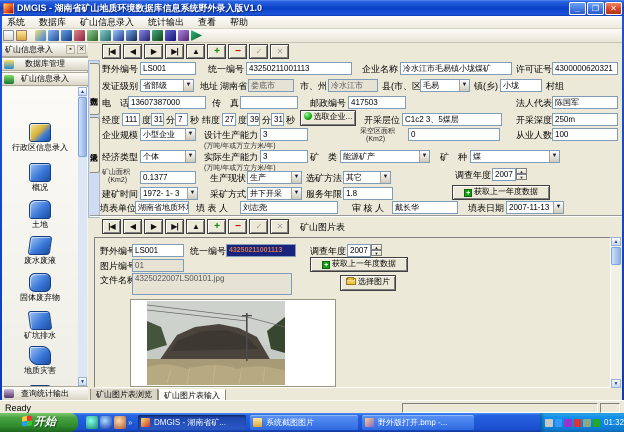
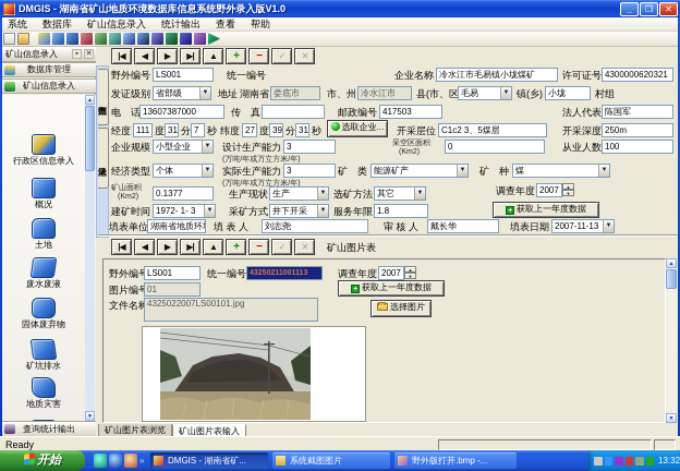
  DMGIS - 湖南省矿山地质环境数据库信息系统野外录入版V1.0
  _
  ❐
  ✕
  系统
  数据库
  矿山信息录入
  统计输出
  查看
  帮助
  矿山信息录入
  数据库管理
  矿山信息录入
  行政区信息录入
  概况
  土地
  废水废液
  固体废弃物
  矿坑排水
  地质灾害
  查询统计输出
  |◀
  ◀
  ▶
  ▶|
  ▲
  +
  −
  ✓
  ✕
  野外编号
  LS001
  统一编号
- 43250211001113
  企业名称
  冷水江市毛易镇小垅煤矿
  许可证号
  4300000620321
  发证级别
  省部级
  地址
  湖南省
  娄底市
  市、州
  冷水江市
  县(市、区
  毛易
  镇(乡)
  小垅
  村组
  电 话
  13607387000
  传 真
  邮政编号
  417503
  法人代表
  陈国军
  经度
  111
  度
  31
  分
  7
  秒
  纬度
  27
  度
  39
  分
  31
  秒
  选取企业...
  开采层位
  C1c2 3、5煤层
  开采深度
  250m
  企业规模
  小型企业
  设计生产能力
  3
  0
  从业人数
  100
  经济类型
  个体
  实际生产能力
  3
  矿 类
  能源矿产
  矿 种
  煤
  0.1377
  生产现状
  生产
  选矿方法
  其它
  调查年度
  2007
  建矿时间
  1972- 1- 3
  采矿方式
  井下开采
  服务年限
  1.8
  获取上一年度数据
  填表单位
  湖南省地质环
  填 表 人
  刘志尧
  审 核 人
  戴长华
  填表日期
  2007-11-13
  |◀
  ◀
  ▶
  ▶|
  ▲
  +
  −
  ✓
  ✕
  矿山图片表
  野外编
  LS001
  统一编号
  调查年度
  2007
  图片编
  01
  获取上一年度数据
  文件名
  4325022007LS00101.jpg
  选择图片
  矿山图片表浏览
  矿山图片表输入
  Ready
  开始
  »
  DMGIS - 湖南省矿...
  系统截图图片
  野外版打开.bmp -...
- 01:32
+ 13:32
